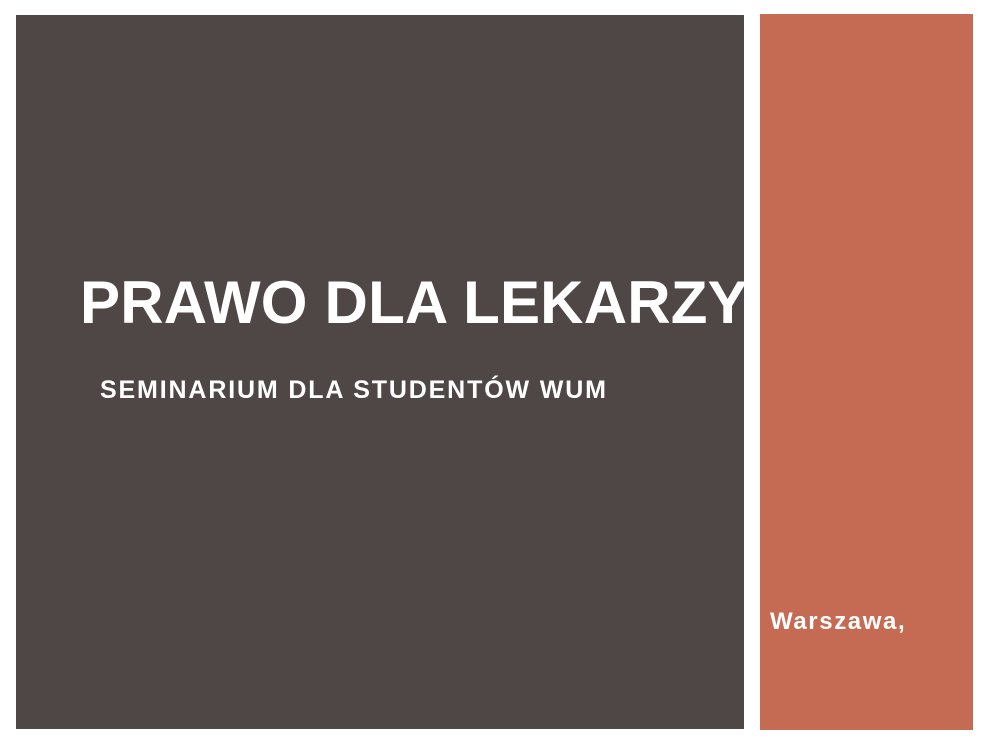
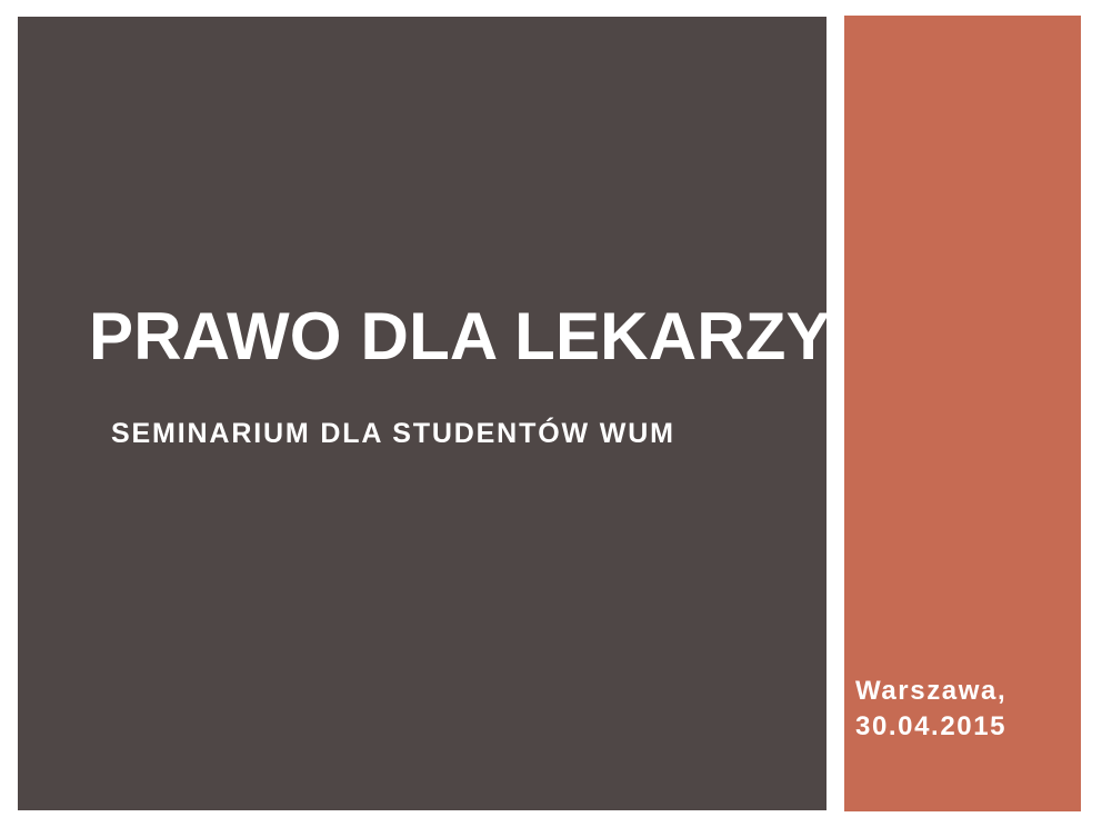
  PRAWO DLA LEKARZY
  SEMINARIUM DLA STUDENTÓW WUM
  Warszawa,
+ 30.04.2015
